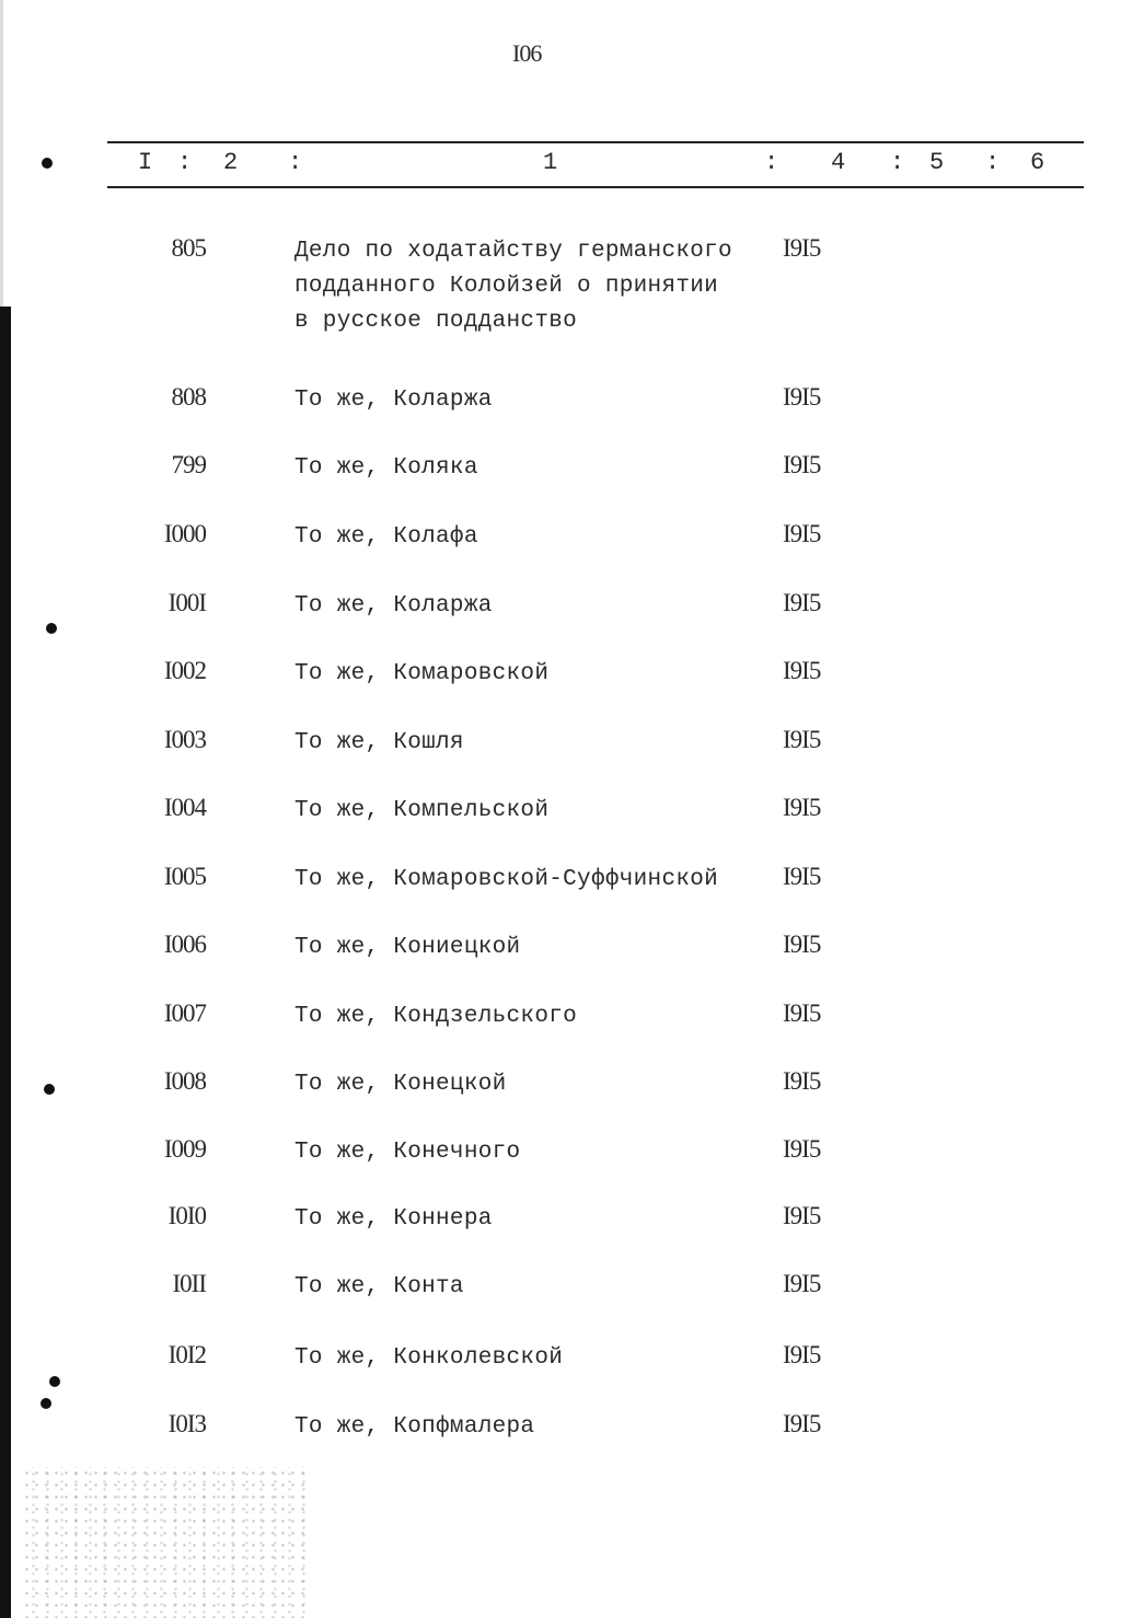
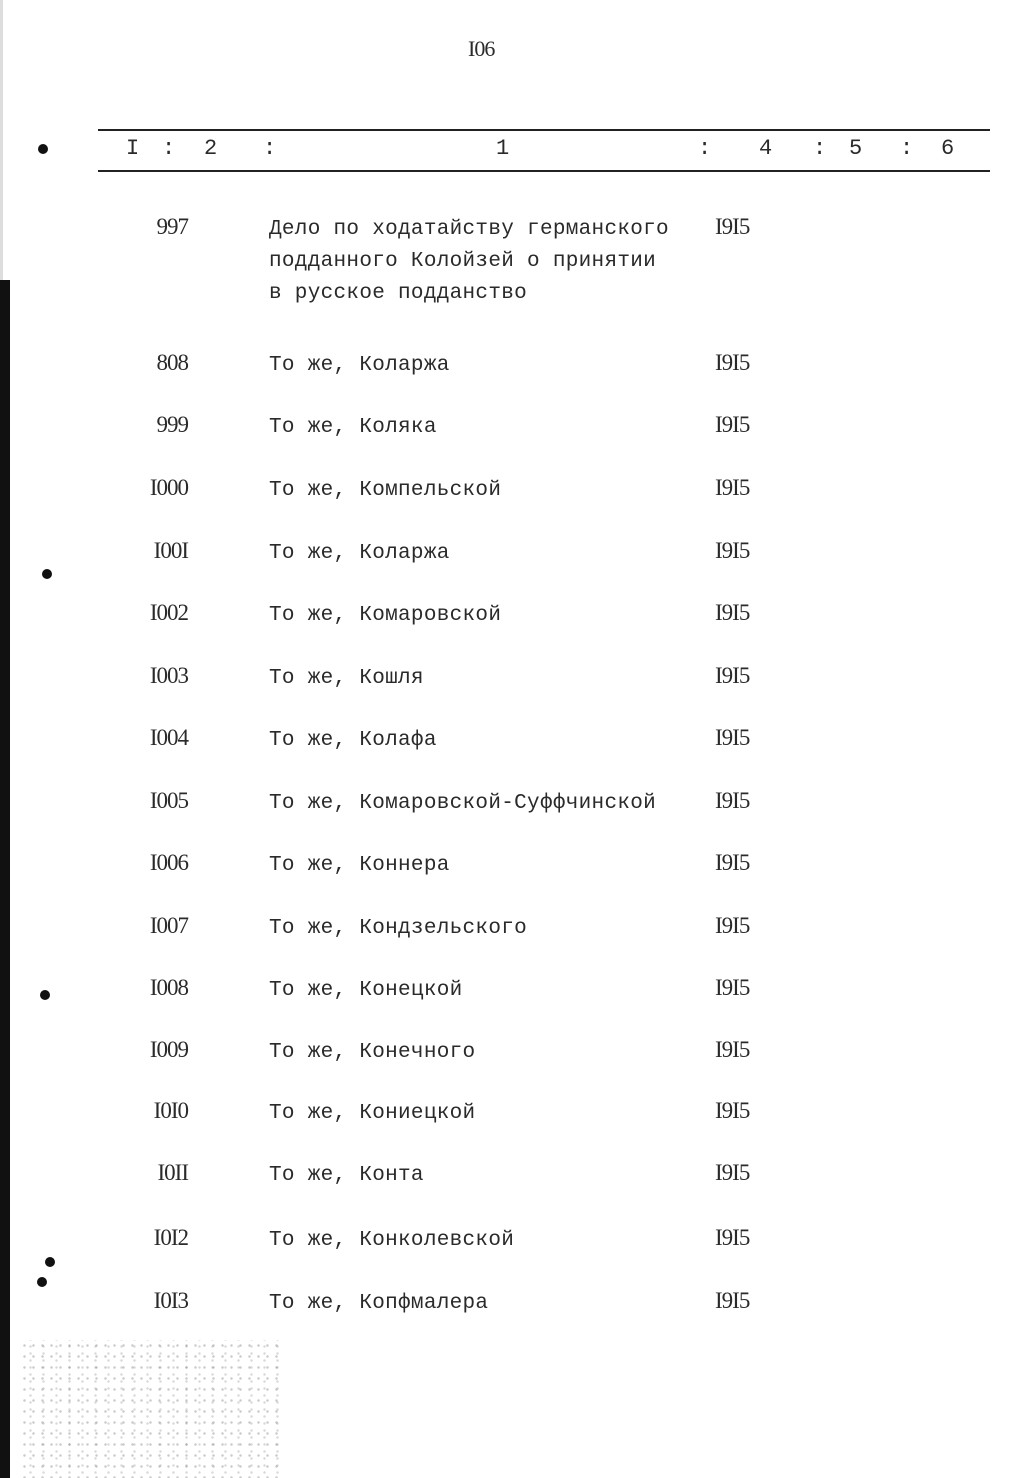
  I06
  I
  :
  2
  :
  1
  :
  4
  :
  5
  :
  6
- 805
+ 997
  Дело по ходатайству германского
  подданного Колойзей о принятии
  в русское подданство
  I9I5
  808
  То же, Коларжа
  I9I5
- 799
+ 999
  То же, Коляка
  I9I5
  I000
- То же, Колафа
+ То же, Компельской
  I9I5
  I00I
  То же, Коларжа
  I9I5
  I002
  То же, Комаровской
  I9I5
  I003
  То же, Кошля
  I9I5
  I004
- То же, Компельской
+ То же, Колафа
  I9I5
  I005
  То же, Комаровской-Суффчинской
  I9I5
  I006
- То же, Кониецкой
+ То же, Коннера
  I9I5
  I007
  То же, Кондзельского
  I9I5
  I008
  То же, Конецкой
  I9I5
  I009
  То же, Конечного
  I9I5
  I0I0
- То же, Коннера
+ То же, Кониецкой
  I9I5
  I0II
  То же, Конта
  I9I5
  I0I2
  То же, Конколевской
  I9I5
  I0I3
  То же, Копфмалера
  I9I5
